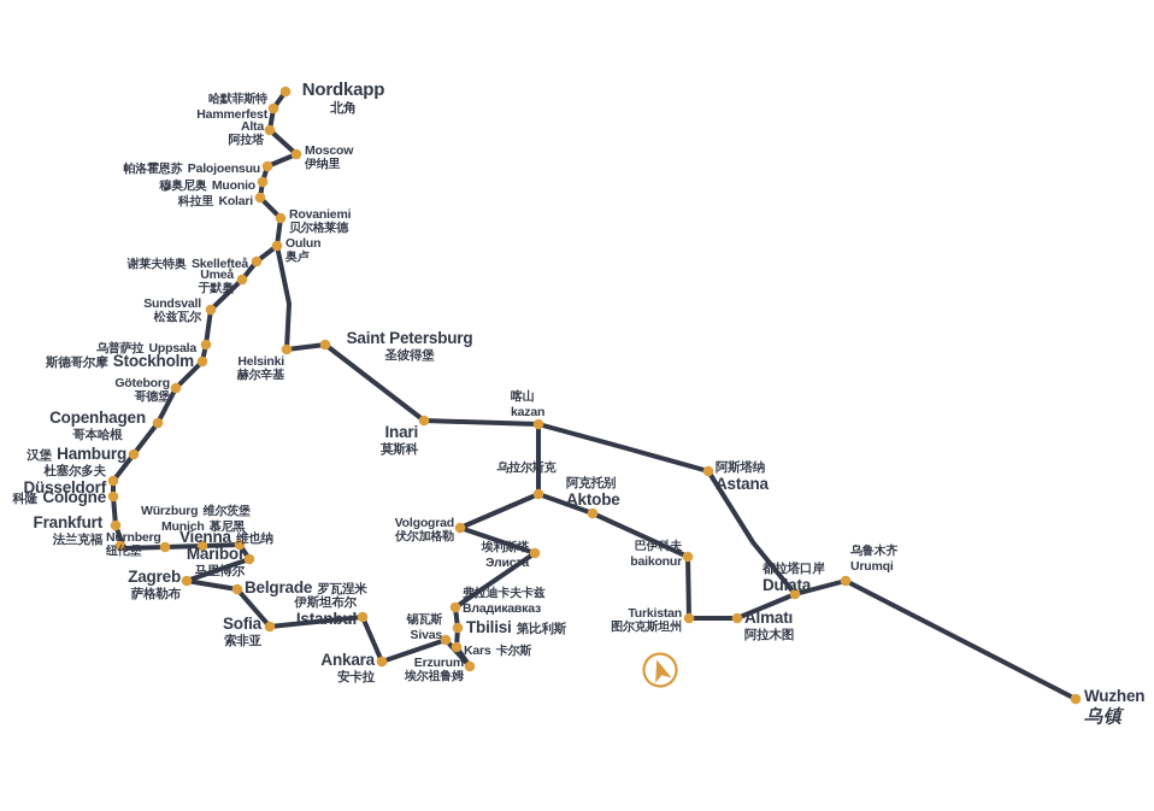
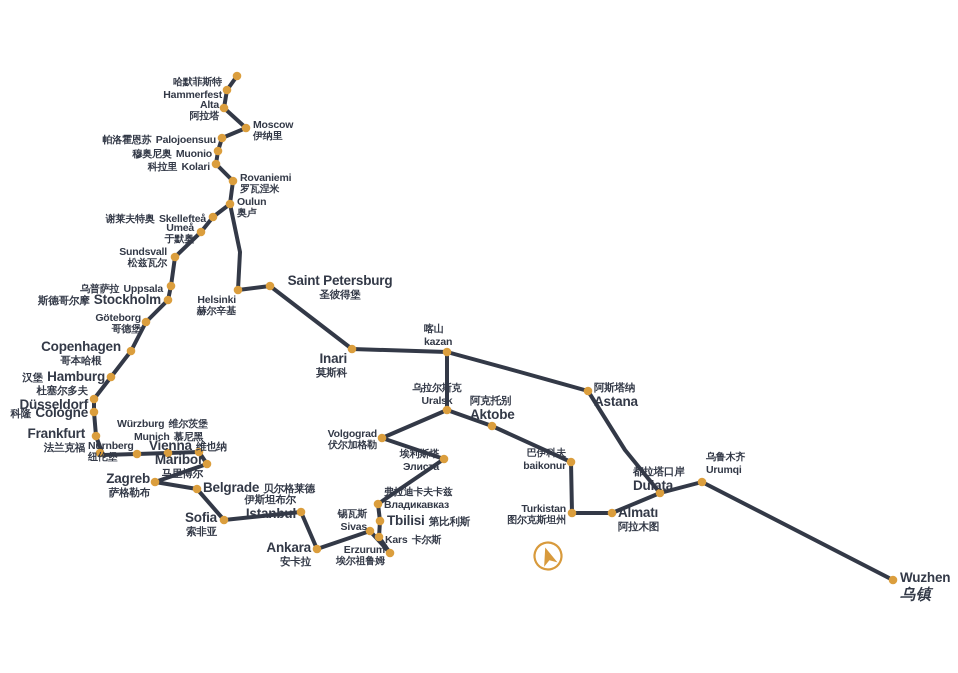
- Nordkapp
- 北角
  哈默菲斯特
  Hammerfest
  Alta
  阿拉塔
  Moscow
  伊纳里
  帕洛霍恩苏 Palojoensuu
  穆奥尼奥 Muonio
  科拉里 Kolari
  Rovaniemi
- 贝尔格莱德
+ 罗瓦涅米
  Oulun
  奥卢
  谢莱夫特奥 Skellefteå
  Umeå
  于默奥
  Sundsvall
  松兹瓦尔
  乌普萨拉 Uppsala
  斯德哥尔摩 Stockholm
  Helsinki
  赫尔辛基
  Saint Petersburg
  圣彼得堡
  Göteborg
  哥德堡
  Copenhagen
  哥本哈根
  汉堡 Hamburg
  杜塞尔多夫
  Düsseldorf
  科隆 Cologne
  Frankfurt
  法兰克福
  Nürnberg
  纽伦堡
  Würzburg 维尔茨堡
  Munich 慕尼黑
  Vienna 维也纳
  Maribor
  马里博尔
  Zagreb
  萨格勒布
- Belgrade 罗瓦涅米
+ Belgrade 贝尔格莱德
  Sofia
  索非亚
  伊斯坦布尔
  Istanbul
  Ankara
  安卡拉
  锡瓦斯
  Sivas
  Erzurum
  埃尔祖鲁姆
  Kars 卡尔斯
  Tbilisi 第比利斯
  弗拉迪卡夫卡兹
  Владикавказ
  埃利斯塔
  Элиста
  Volgograd
  伏尔加格勒
  Inari
  莫斯科
  喀山
  kazan
  乌拉尔斯克
+ Uralsk
  阿克托别
  Aktobe
  阿斯塔纳
  Astana
  巴伊科夫
  baikonur
  Turkistan
  图尔克斯坦州
  Almatı
  阿拉木图
  都拉塔口岸
  Dulata
  乌鲁木齐
  Urumqi
  Wuzhen
  乌镇
